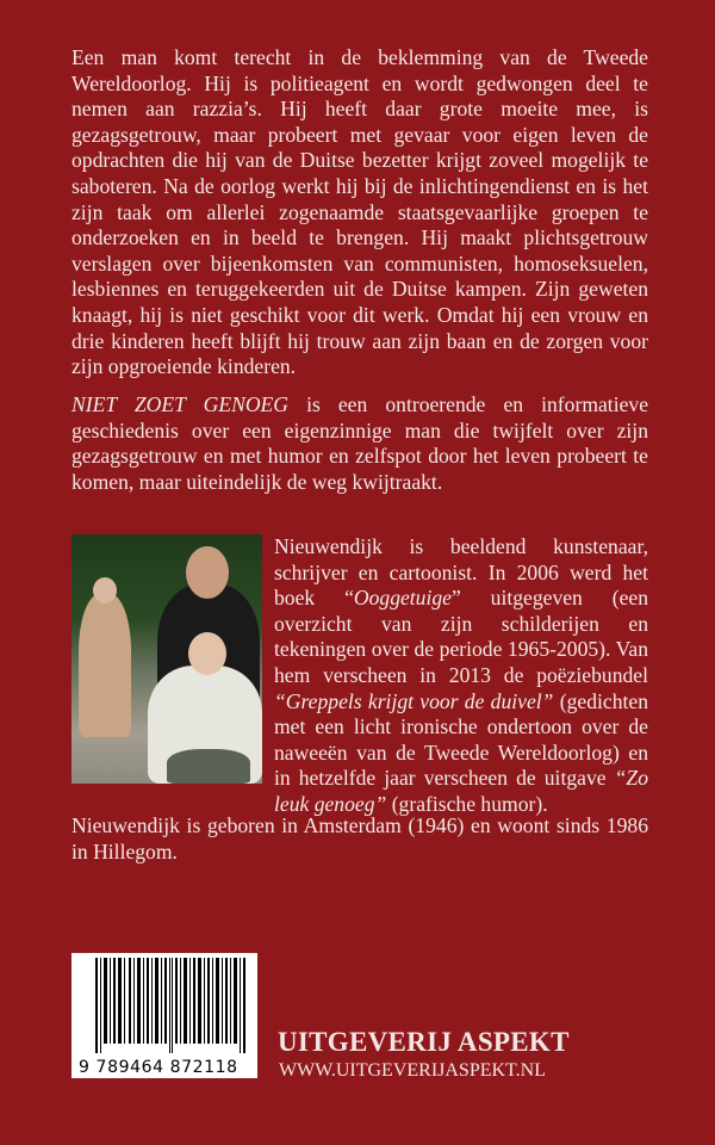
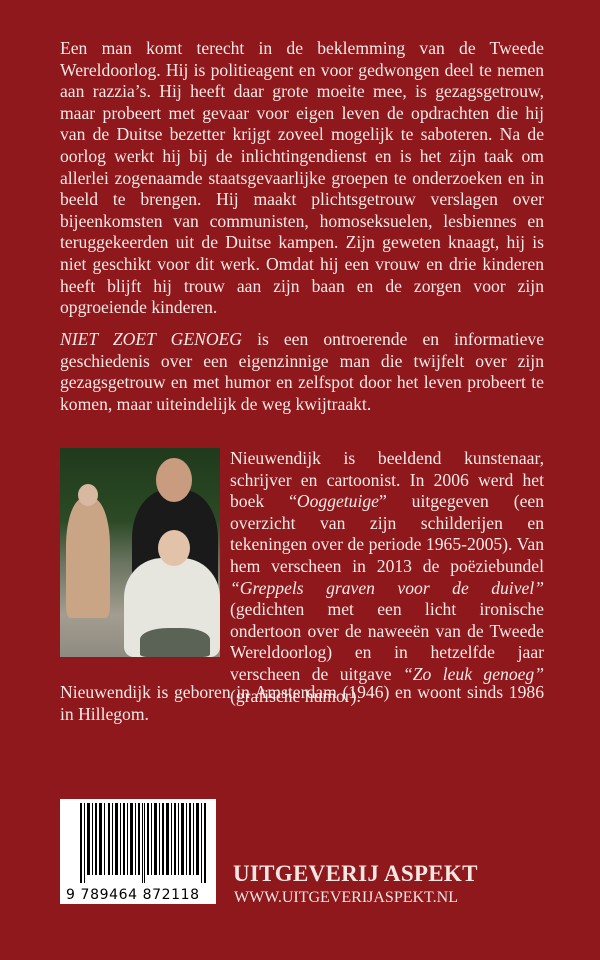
- Een man komt terecht in de beklemming van de Tweede Wereldoorlog. Hij is politieagent en wordt gedwongen deel te nemen aan razzia’s. Hij heeft daar grote moeite mee, is gezagsgetrouw, maar probeert met gevaar voor eigen leven de opdrachten die hij van de Duitse bezetter krijgt zoveel mogelijk te saboteren. Na de oorlog werkt hij bij de inlichtingendienst en is het zijn taak om allerlei zogenaamde staatsgevaarlijke groepen te onderzoeken en in beeld te brengen. Hij maakt plichtsgetrouw verslagen over bijeenkomsten van communisten, homoseksuelen, lesbiennes en teruggekeerden uit de Duitse kampen. Zijn geweten knaagt, hij is niet geschikt voor dit werk. Omdat hij een vrouw en drie kinderen heeft blijft hij trouw aan zijn baan en de zorgen voor zijn opgroeiende kinderen.
+ Een man komt terecht in de beklemming van de Tweede Wereldoorlog. Hij is politieagent en voor gedwongen deel te nemen aan razzia’s. Hij heeft daar grote moeite mee, is gezagsgetrouw, maar probeert met gevaar voor eigen leven de opdrachten die hij van de Duitse bezetter krijgt zoveel mogelijk te saboteren. Na de oorlog werkt hij bij de inlichtingendienst en is het zijn taak om allerlei zogenaamde staatsgevaarlijke groepen te onderzoeken en in beeld te brengen. Hij maakt plichtsgetrouw verslagen over bijeenkomsten van communisten, homoseksuelen, lesbiennes en teruggekeerden uit de Duitse kampen. Zijn geweten knaagt, hij is niet geschikt voor dit werk. Omdat hij een vrouw en drie kinderen heeft blijft hij trouw aan zijn baan en de zorgen voor zijn opgroeiende kinderen.
  NIET ZOET GENOEG is een ontroerende en informatieve geschiedenis over een eigenzinnige man die twijfelt over zijn gezagsgetrouw en met humor en zelfspot door het leven probeert te komen, maar uiteindelijk de weg kwijtraakt.
- Nieuwendijk is beeldend kunstenaar, schrijver en cartoonist. In 2006 werd het boek “Ooggetuige” uitgegeven (een overzicht van zijn schilderijen en tekeningen over de periode 1965-2005). Van hem verscheen in 2013 de poëziebundel “Greppels krijgt voor de duivel” (gedichten met een licht ironische ondertoon over de naweeën van de Tweede Wereldoorlog) en in hetzelfde jaar verscheen de uitgave “Zo leuk genoeg” (grafische humor).
+ Nieuwendijk is beeldend kunstenaar, schrijver en cartoonist. In 2006 werd het boek “Ooggetuige” uitgegeven (een overzicht van zijn schilderijen en tekeningen over de periode 1965-2005). Van hem verscheen in 2013 de poëziebundel “Greppels graven voor de duivel” (gedichten met een licht ironische ondertoon over de naweeën van de Tweede Wereldoorlog) en in hetzelfde jaar verscheen de uitgave “Zo leuk genoeg” (grafische humor).
  Nieuwendijk is geboren in Amsterdam (1946) en woont sinds 1986 in Hillegom.
  9 789464 872118
  UITGEVERIJ ASPEKT
  WWW.UITGEVERIJASPEKT.NL
